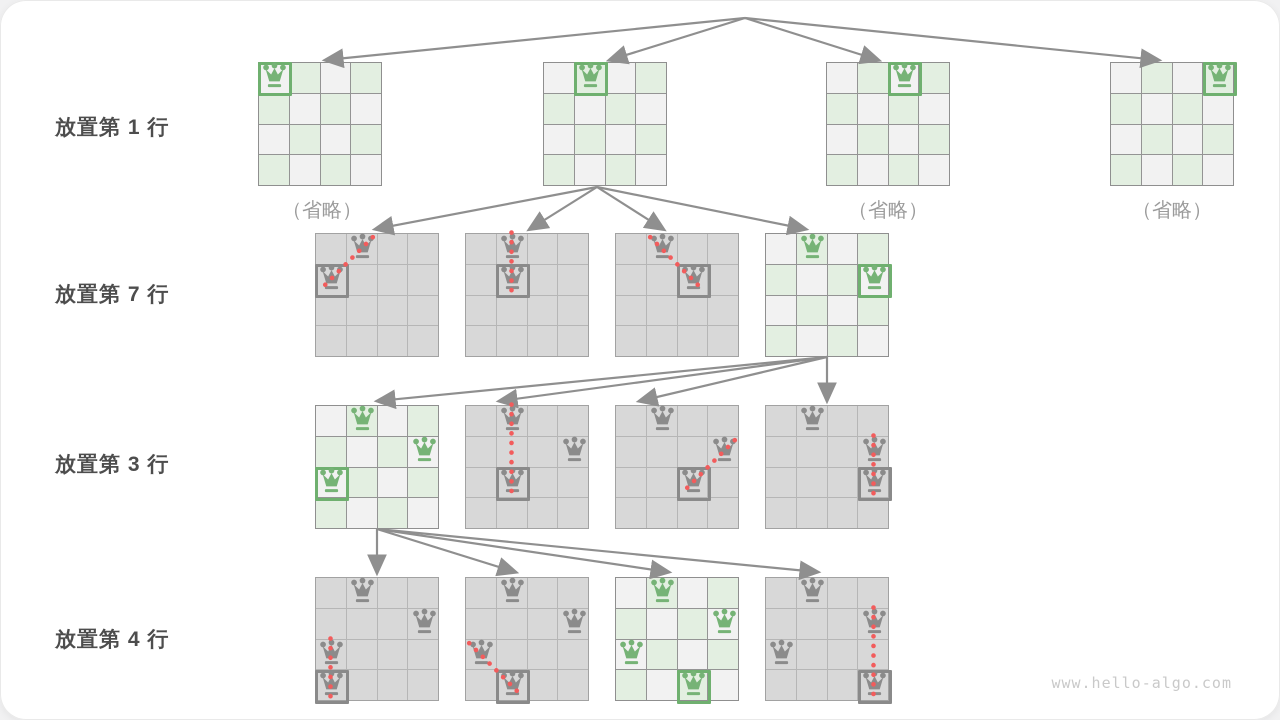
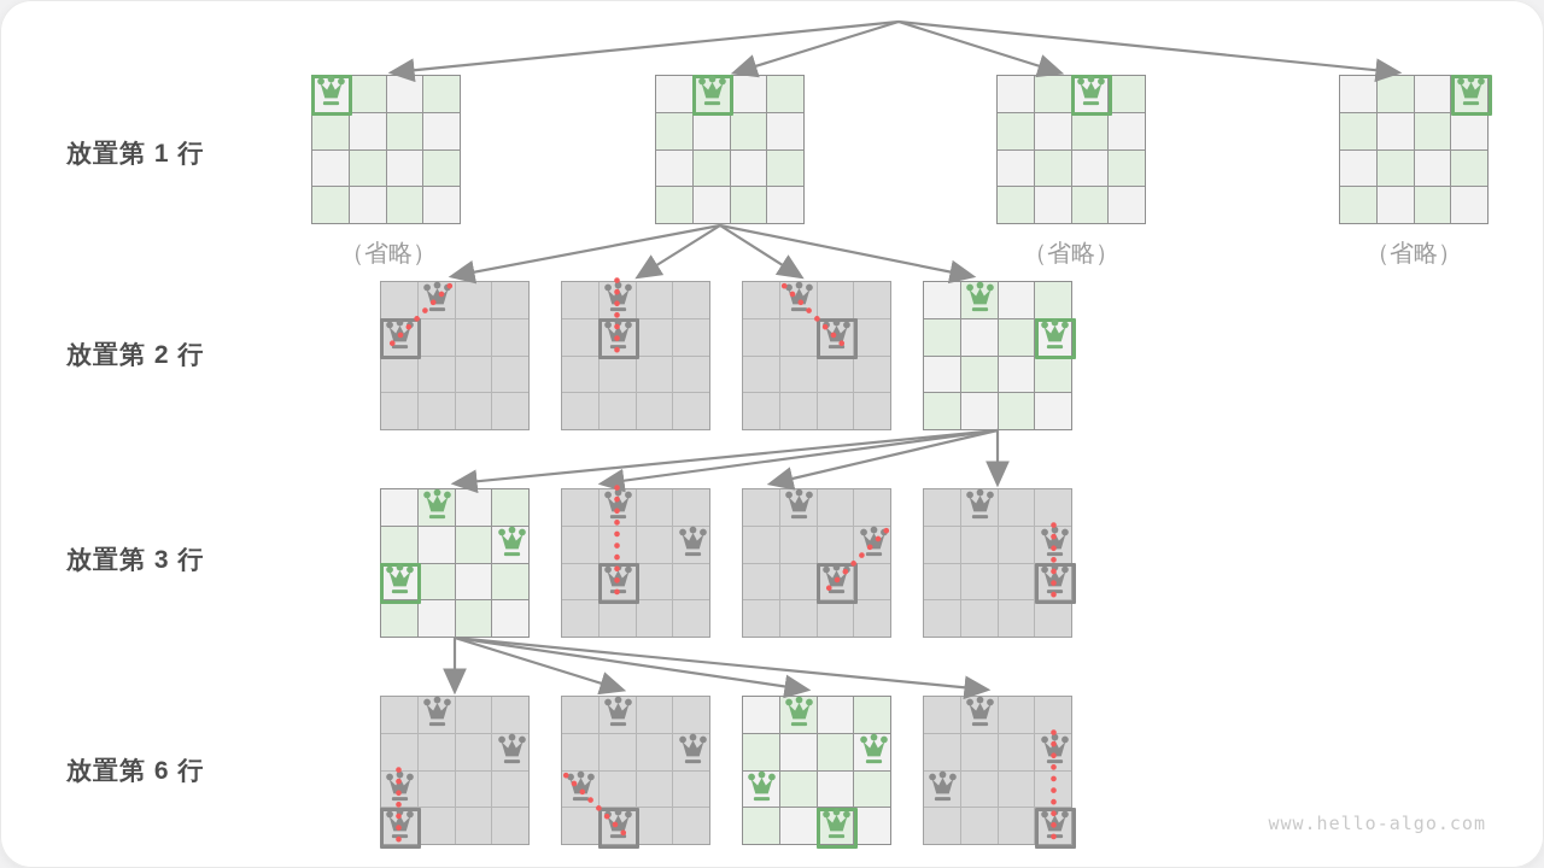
  放置第 1 行
- 放置第 7 行
+ 放置第 2 行
  放置第 3 行
- 放置第 4 行
+ 放置第 6 行
  （省略）
  （省略）
  （省略）
  www.hello-algo.com
